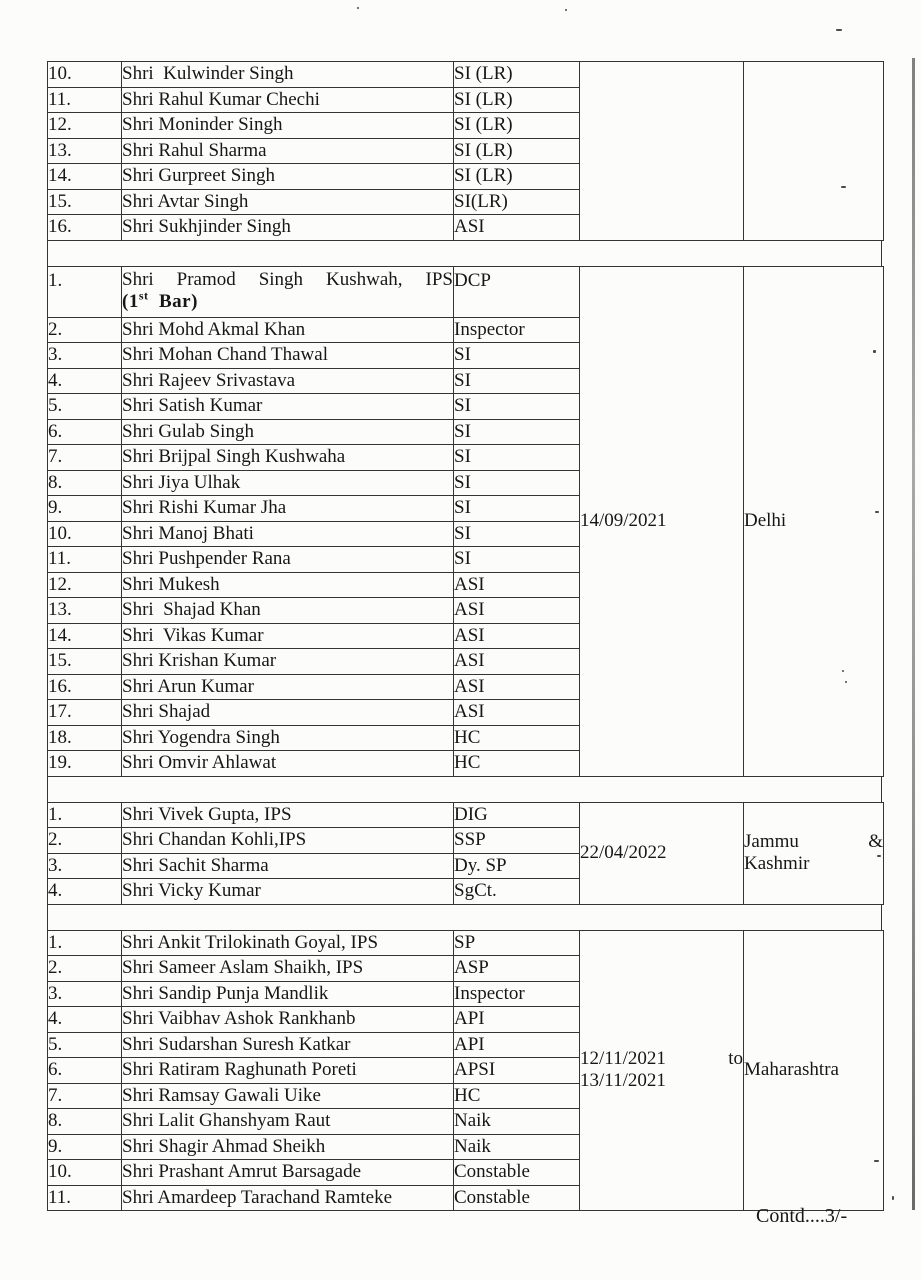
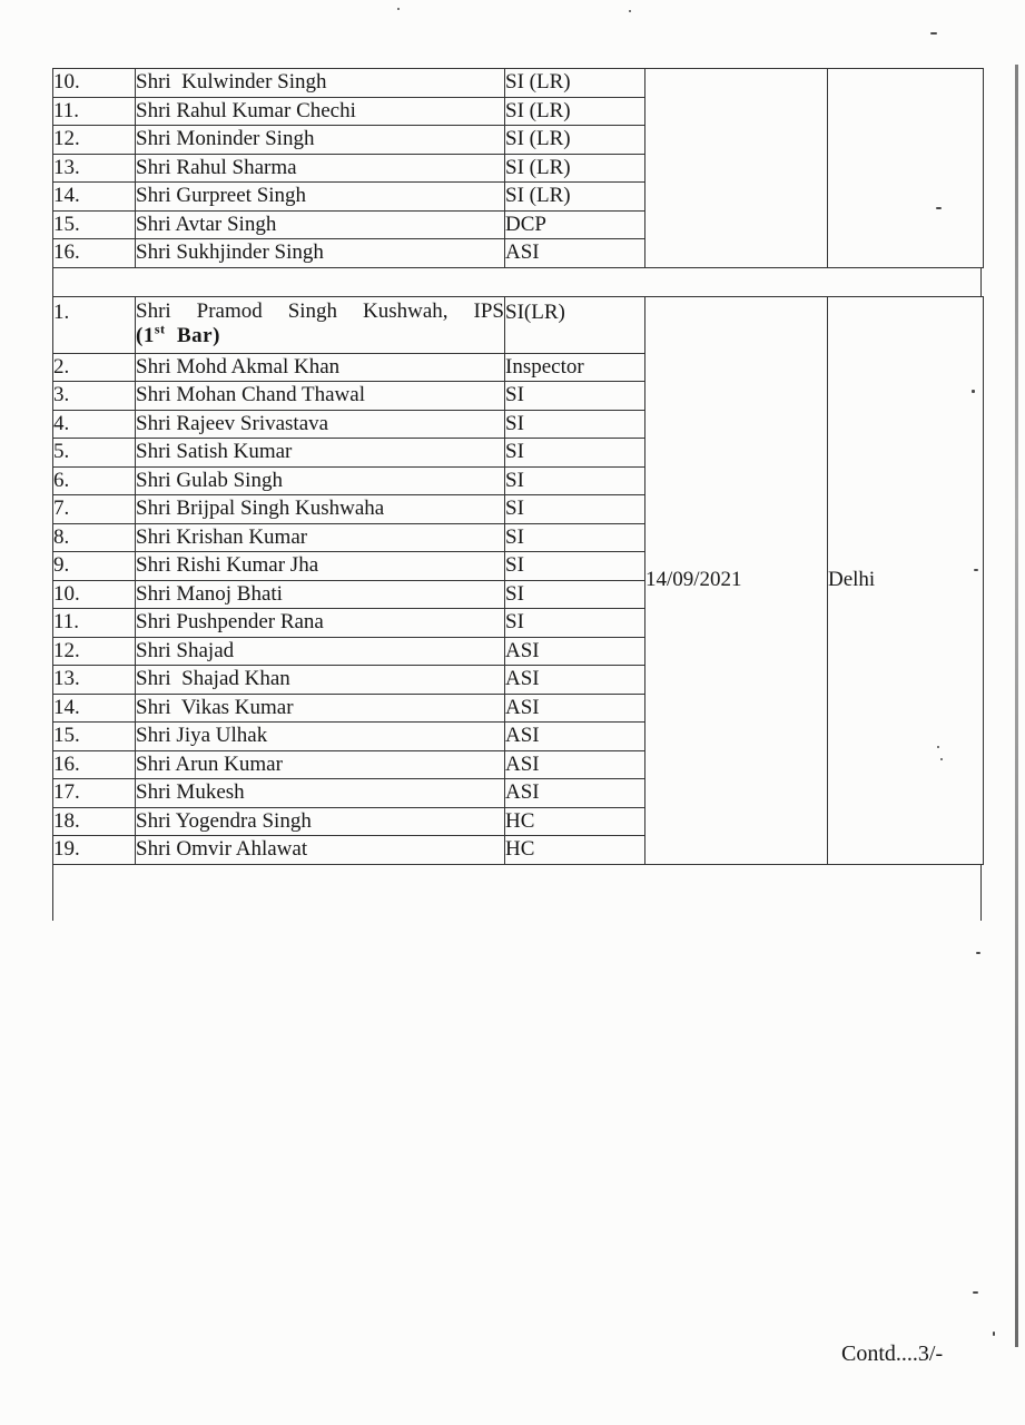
  10.	Shri Kulwinder Singh	SI (LR)
  11.	Shri Rahul Kumar Chechi	SI (LR)
  12.	Shri Moninder Singh	SI (LR)
  13.	Shri Rahul Sharma	SI (LR)
  14.	Shri Gurpreet Singh	SI (LR)
- 15.	Shri Avtar Singh	SI(LR)
+ 15.	Shri Avtar Singh	DCP
  16.	Shri Sukhjinder Singh	ASI
- 1.	Shri Pramod Singh Kushwah, IPS(1st Bar)	DCP	14/09/2021	Delhi
+ 1.	Shri Pramod Singh Kushwah, IPS(1st Bar)	SI(LR)	14/09/2021	Delhi
  2.	Shri Mohd Akmal Khan	Inspector
  3.	Shri Mohan Chand Thawal	SI
  4.	Shri Rajeev Srivastava	SI
  5.	Shri Satish Kumar	SI
  6.	Shri Gulab Singh	SI
  7.	Shri Brijpal Singh Kushwaha	SI
- 8.	Shri Jiya Ulhak	SI
+ 8.	Shri Krishan Kumar	SI
  9.	Shri Rishi Kumar Jha	SI
  10.	Shri Manoj Bhati	SI
  11.	Shri Pushpender Rana	SI
- 12.	Shri Mukesh	ASI
+ 12.	Shri Shajad	ASI
  13.	Shri Shajad Khan	ASI
  14.	Shri Vikas Kumar	ASI
- 15.	Shri Krishan Kumar	ASI
+ 15.	Shri Jiya Ulhak	ASI
  16.	Shri Arun Kumar	ASI
- 17.	Shri Shajad	ASI
+ 17.	Shri Mukesh	ASI
  18.	Shri Yogendra Singh	HC
  19.	Shri Omvir Ahlawat	HC
- 1.	Shri Vivek Gupta, IPS	DIG	22/04/2022	Jammu &Kashmir
- 2.	Shri Chandan Kohli,IPS	SSP
- 3.	Shri Sachit Sharma	Dy. SP
- 4.	Shri Vicky Kumar	SgCt.
- 1.	Shri Ankit Trilokinath Goyal, IPS	SP	12/11/2021 to13/11/2021	Maharashtra
- 2.	Shri Sameer Aslam Shaikh, IPS	ASP
- 3.	Shri Sandip Punja Mandlik	Inspector
- 4.	Shri Vaibhav Ashok Rankhanb	API
- 5.	Shri Sudarshan Suresh Katkar	API
- 6.	Shri Ratiram Raghunath Poreti	APSI
- 7.	Shri Ramsay Gawali Uike	HC
- 8.	Shri Lalit Ghanshyam Raut	Naik
- 9.	Shri Shagir Ahmad Sheikh	Naik
- 10.	Shri Prashant Amrut Barsagade	Constable
- 11.	Shri Amardeep Tarachand Ramteke	Constable
  Contd....3/-
